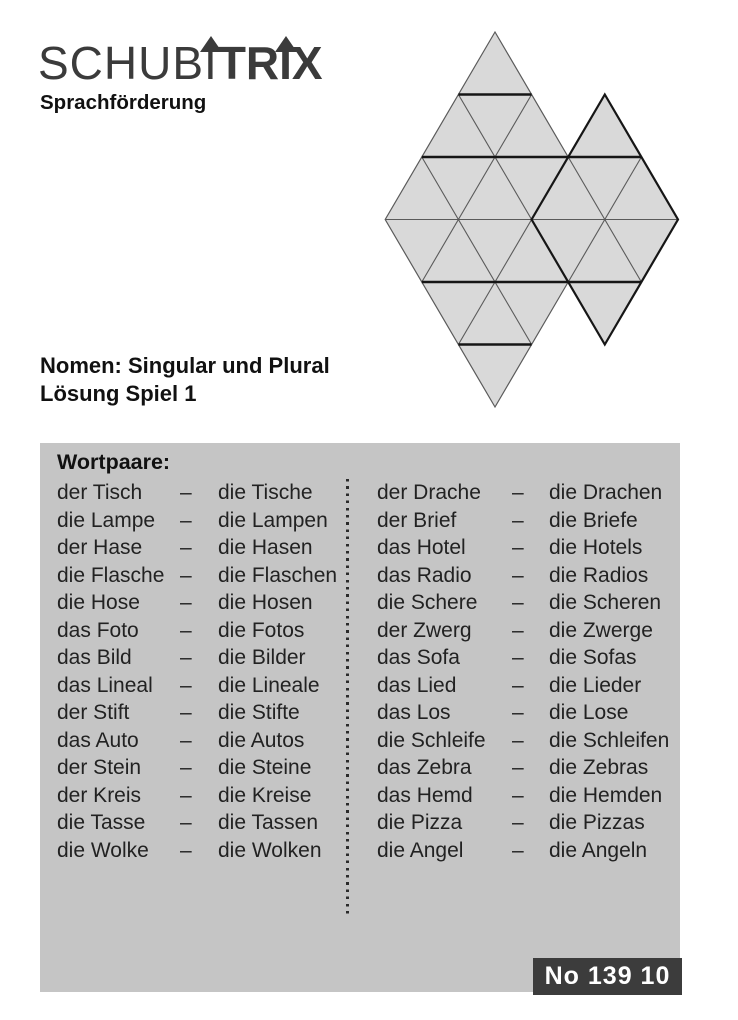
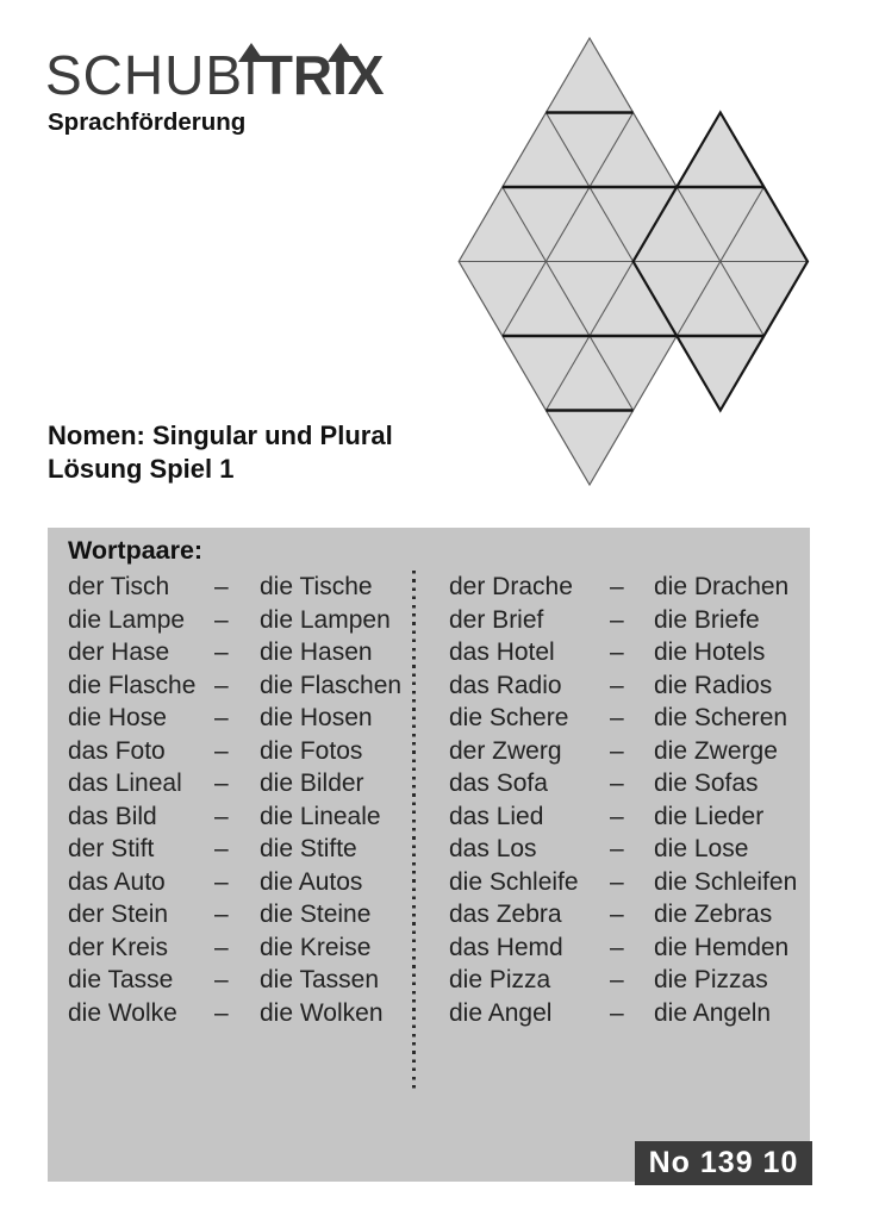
  SCHUBITRIX
  Sprachförderung
  Nomen: Singular und Plural
  Lösung Spiel 1
  Wortpaare:
  der Tisch
  –
  die Tische
  die Lampe
  –
  die Lampen
  der Hase
  –
  die Hasen
  die Flasche
  –
  die Flaschen
  die Hose
  –
  die Hosen
  das Foto
  –
  die Fotos
- das Bild
+ das Lineal
  –
  die Bilder
- das Lineal
+ das Bild
  –
  die Lineale
  der Stift
  –
  die Stifte
  das Auto
  –
  die Autos
  der Stein
  –
  die Steine
  der Kreis
  –
  die Kreise
  die Tasse
  –
  die Tassen
  die Wolke
  –
  die Wolken
  der Drache
  –
  die Drachen
  der Brief
  –
  die Briefe
  das Hotel
  –
  die Hotels
  das Radio
  –
  die Radios
  die Schere
  –
  die Scheren
  der Zwerg
  –
  die Zwerge
  das Sofa
  –
  die Sofas
  das Lied
  –
  die Lieder
  das Los
  –
  die Lose
  die Schleife
  –
  die Schleifen
  das Zebra
  –
  die Zebras
  das Hemd
  –
  die Hemden
  die Pizza
  –
  die Pizzas
  die Angel
  –
  die Angeln
  No 139 10
